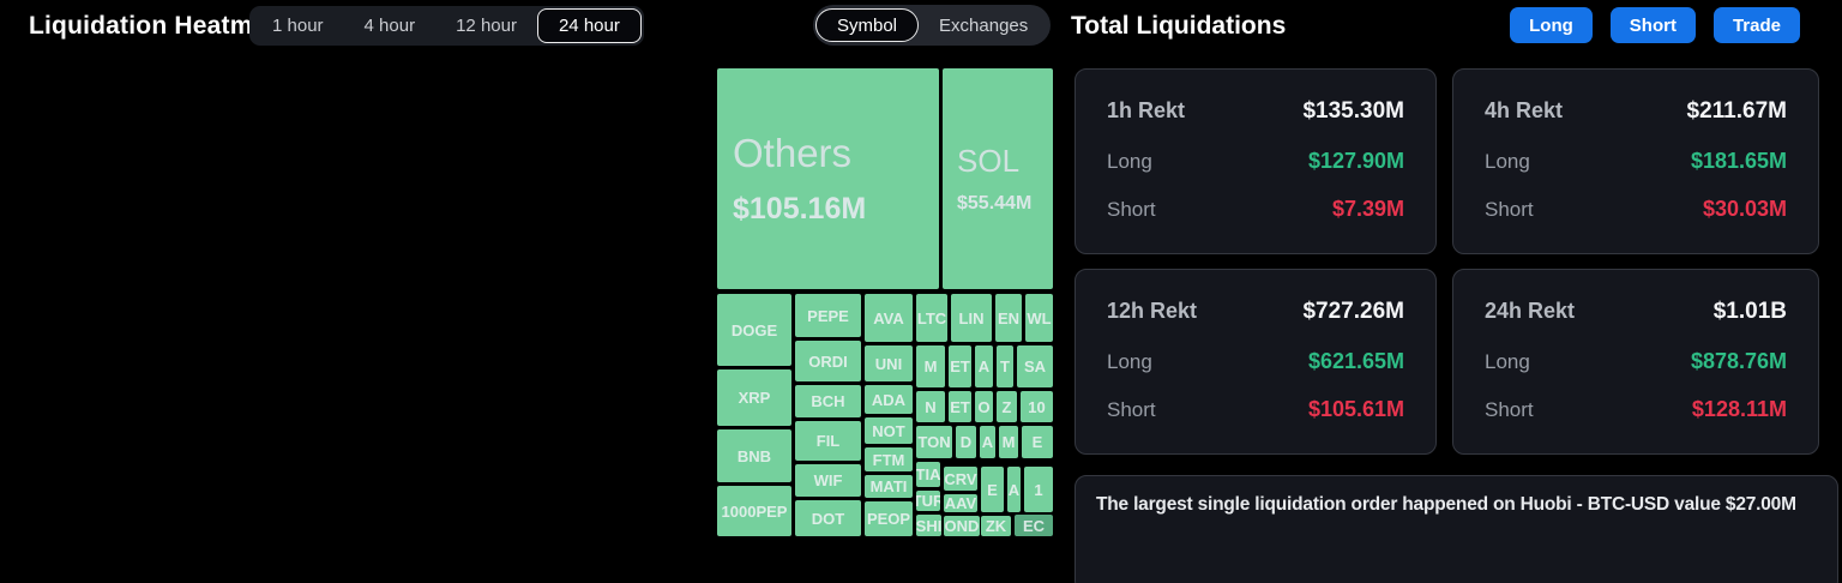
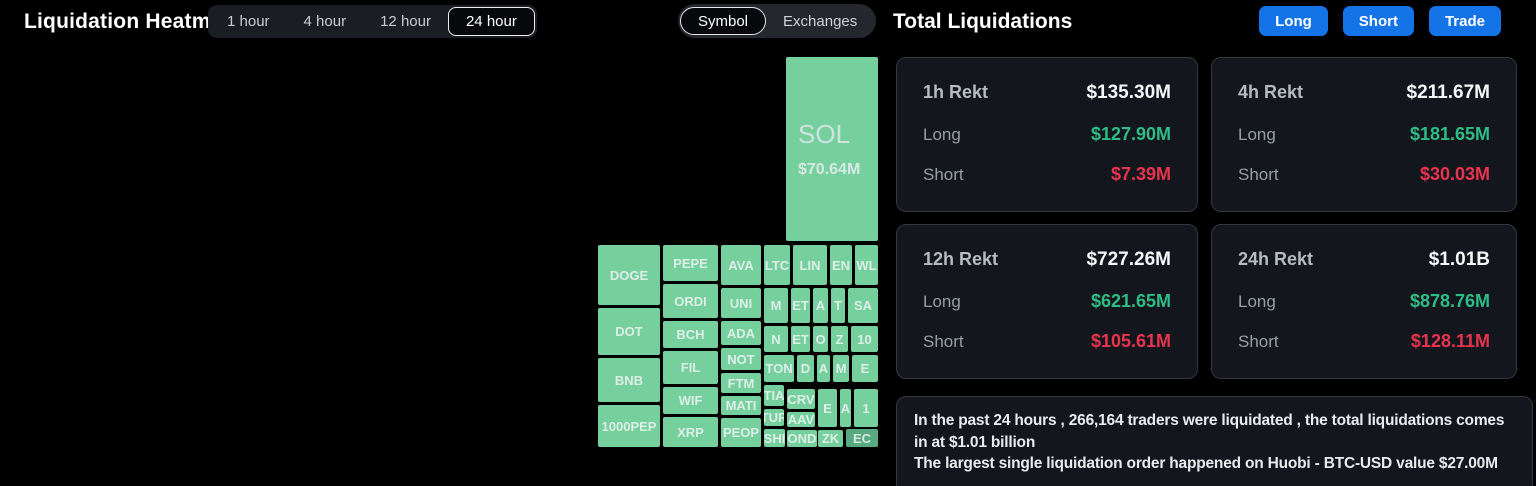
  Liquidation Heatm
  1 hour
  4 hour
  12 hour
  24 hour
  Symbol
  Exchanges
  Total Liquidations
  Long
  Short
  Trade
- Others
- $105.16M
  SOL
- $55.44M
+ $70.64M
  DOGE
- XRP
+ DOT
  BNB
  1000PEP
  PEPE
  ORDI
  BCH
  FIL
  WIF
- DOT
+ XRP
  AVA
  UNI
  ADA
  NOT
  FTM
  MATI
  PEOP
  LTC
  LIN
  EN
  WL
  M
  ET
  A
  T
  SA
  N
  ET
  O
  Z
  10
  TON
  D
  A
  M
  E
  TIA
  TUR
  SHI
  CRV
  AAV
  OND
  E
  A
  1
  ZK
  EC
  1h Rekt
  $135.30M
  Long
  $127.90M
  Short
  $7.39M
  4h Rekt
  $211.67M
  Long
  $181.65M
  Short
  $30.03M
  12h Rekt
  $727.26M
  Long
  $621.65M
  Short
  $105.61M
  24h Rekt
  $1.01B
  Long
  $878.76M
  Short
  $128.11M
+ In the past 24 hours , 266,164 traders were liquidated , the total liquidations comes in at $1.01 billion
  The largest single liquidation order happened on Huobi - BTC-USD value $27.00M
